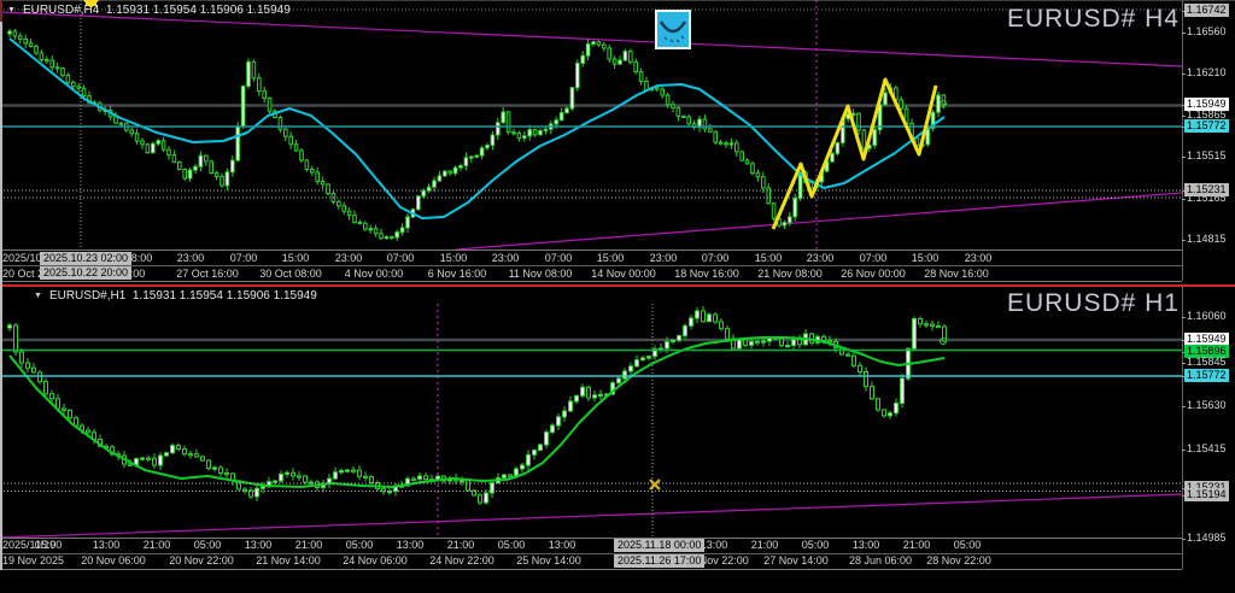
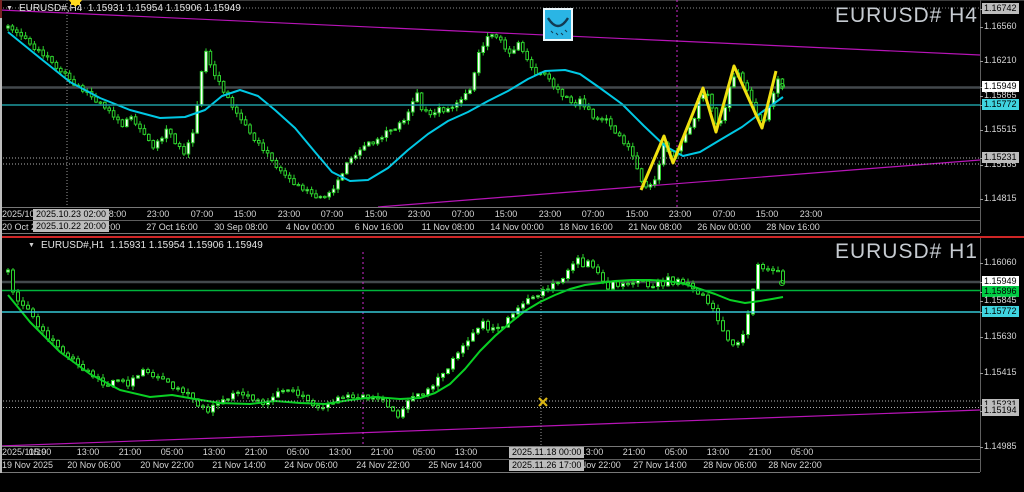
  EURUSD#,H4 1.15931 1.15954 1.15906 1.15949
  EURUSD# H4
  2025/1
  8:00
  23:00
  07:00
  15:00
  23:00
  07:00
  15:00
  23:00
  07:00
  15:00
  23:00
  07:00
  15:00
  23:00
  07:00
  15:00
  23:00
  20 Oct
  27 Oct 16:00
- 30 Oct 08:00
+ 30 Sep 08:00
  4 Nov 00:00
  6 Nov 16:00
  11 Nov 08:00
  14 Nov 00:00
  18 Nov 16:00
  21 Nov 08:00
  26 Nov 00:00
  28 Nov 16:00
  2025.10.23 02:00
  2025.10.22 20:00
  1.16742
  1.16560
  1.16210
  1.15949
  1.15865
  1.15772
  1.15515
  1.15165
  1.15231
  1.14815
  EURUSD#,H1 1.15931 1.15954 1.15906 1.15949
  EURUSD# H1
  2025/11/19
  05:00
  13:00
  21:00
  05:00
  13:00
  21:00
  05:00
  13:00
  21:00
  05:00
  13:00
  3:00
  21:00
  05:00
  13:00
  21:00
  05:00
  19 Nov 2025
  20 Nov 06:00
  20 Nov 22:00
  21 Nov 14:00
  24 Nov 06:00
  24 Nov 22:00
  25 Nov 14:00
  ov 22:00
  27 Nov 14:00
- 28 Jun 06:00
+ 28 Nov 06:00
  28 Nov 22:00
  2025.11.18 00:00
  2025.11.26 17:00
  1.16060
  1.15949
  1.15896
  1.15845
  1.15772
  1.15630
  1.15415
  1.15231
  1.15194
  1.14985
